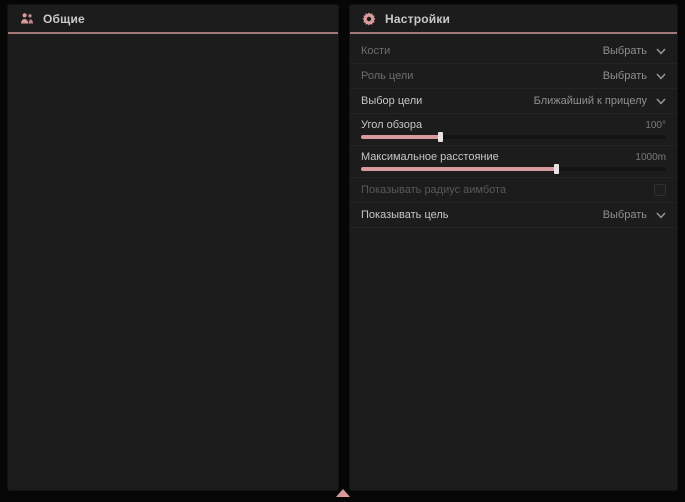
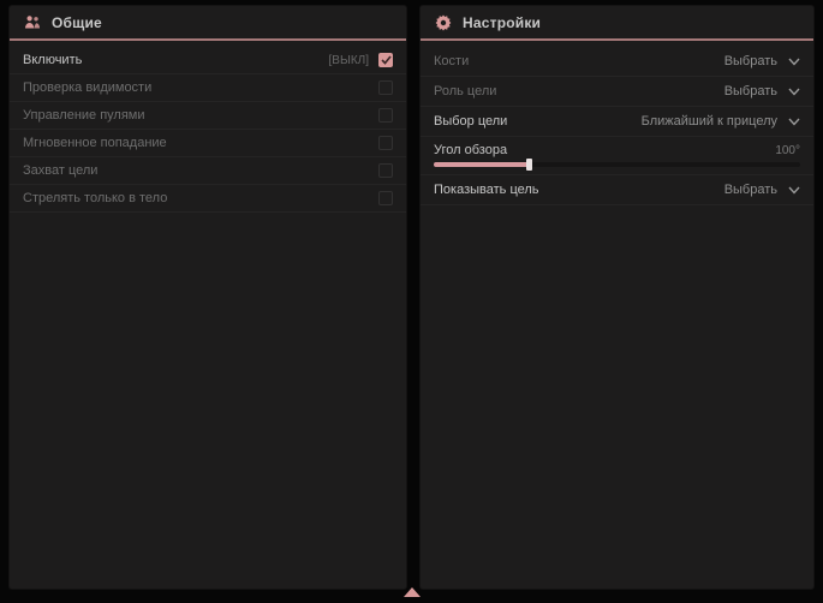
  Общие
+ Включить
+ [ВЫКЛ]
+ Проверка видимости
+ Управление пулями
+ Мгновенное попадание
+ Захват цели
+ Стрелять только в тело
  Настройки
  Кости
  Выбрать
  Роль цели
  Выбрать
  Выбор цели
  Ближайший к прицелу
  Угол обзора
  100°
- Максимальное расстояние
- 1000m
- Показывать радиус аимбота
  Показывать цель
  Выбрать
